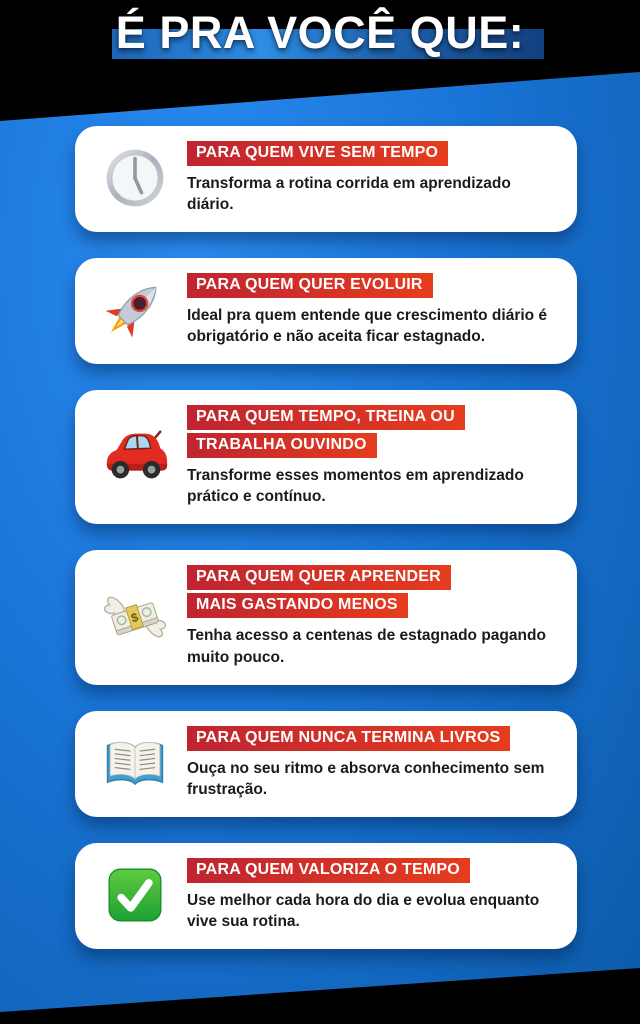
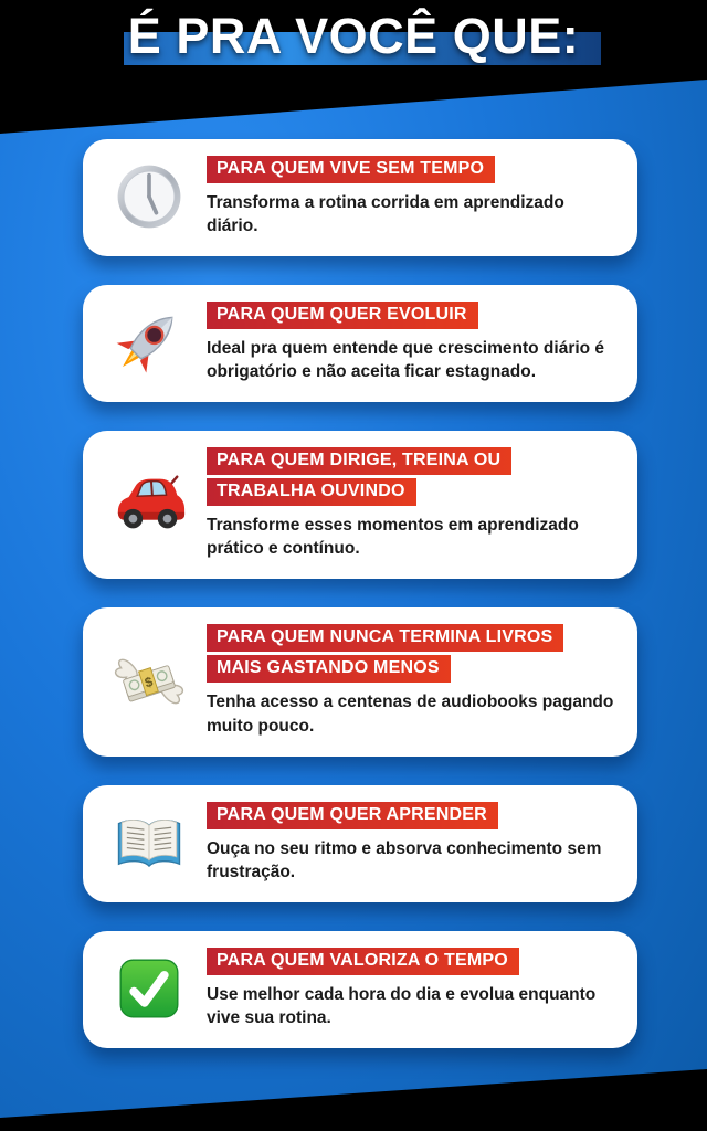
  É PRA VOCÊ QUE:
  PARA QUEM VIVE SEM TEMPO
  Transforma a rotina corrida em aprendizado diário.
  PARA QUEM QUER EVOLUIR
  Ideal pra quem entende que crescimento diário é obrigatório e não aceita ficar estagnado.
- PARA QUEM TEMPO, TREINA OU
+ PARA QUEM DIRIGE, TREINA OU
  TRABALHA OUVINDO
  Transforme esses momentos em aprendizado prático e contínuo.
- PARA QUEM QUER APRENDER
+ PARA QUEM NUNCA TERMINA LIVROS
  MAIS GASTANDO MENOS
- Tenha acesso a centenas de estagnado pagando muito pouco.
+ Tenha acesso a centenas de audiobooks pagando muito pouco.
- PARA QUEM NUNCA TERMINA LIVROS
+ PARA QUEM QUER APRENDER
  Ouça no seu ritmo e absorva conhecimento sem frustração.
  PARA QUEM VALORIZA O TEMPO
  Use melhor cada hora do dia e evolua enquanto vive sua rotina.
